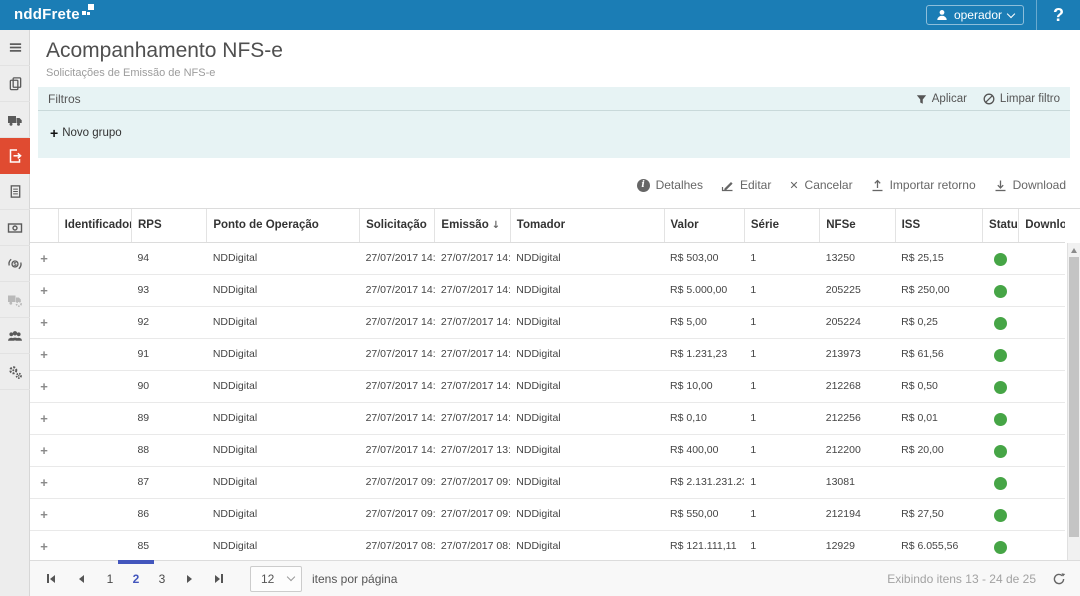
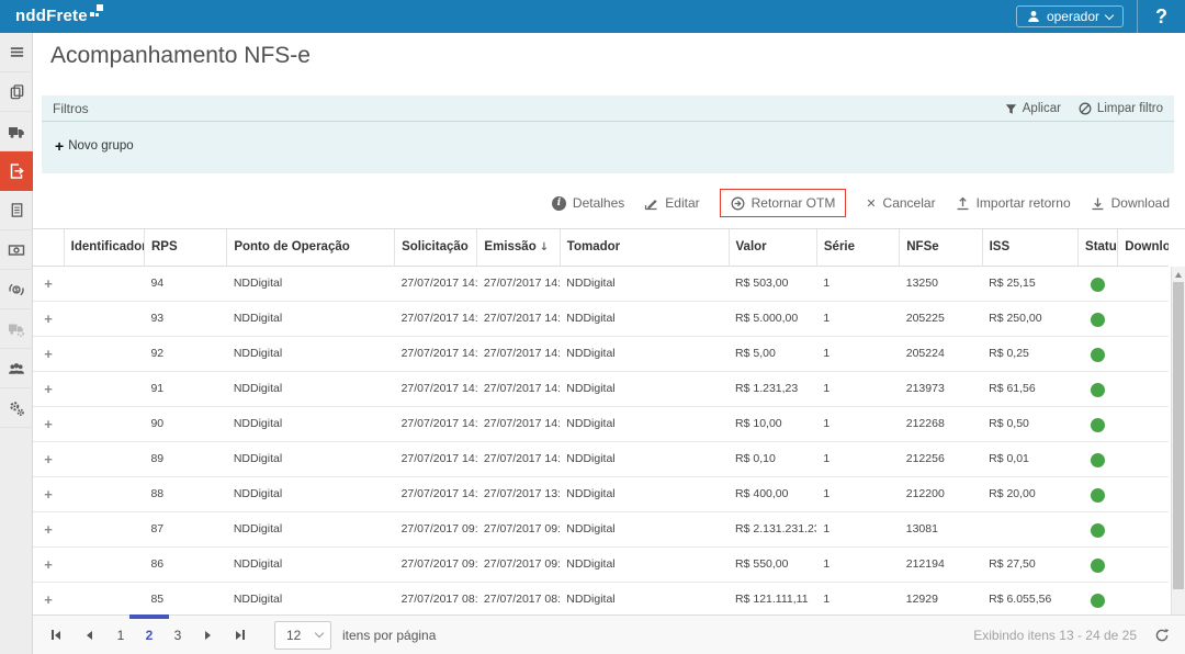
  nddFrete
  operador
  ?
  Acompanhamento NFS-e
- Solicitações de Emissão de NFS-e
  Filtros
  Aplicar
  Limpar filtro
  +
  Novo grupo
  i
  Detalhes
  Editar
+ Retornar OTM
  ✕
  Cancelar
  Importar retorno
  Download
  	Identificador	RPS	Ponto de Operação	Solicitação	Emissão ↓	Tomador	Valor	Série	NFSe	ISS	Statu	Downlo
  +		94	NDDigital	27/07/2017 14:	27/07/2017 14:	NDDigital	R$ 503,00	1	13250	R$ 25,15
  +		93	NDDigital	27/07/2017 14:	27/07/2017 14:	NDDigital	R$ 5.000,00	1	205225	R$ 250,00
  +		92	NDDigital	27/07/2017 14:	27/07/2017 14:	NDDigital	R$ 5,00	1	205224	R$ 0,25
  +		91	NDDigital	27/07/2017 14:	27/07/2017 14:	NDDigital	R$ 1.231,23	1	213973	R$ 61,56
  +		90	NDDigital	27/07/2017 14:	27/07/2017 14:	NDDigital	R$ 10,00	1	212268	R$ 0,50
  +		89	NDDigital	27/07/2017 14:	27/07/2017 14:	NDDigital	R$ 0,10	1	212256	R$ 0,01
  +		88	NDDigital	27/07/2017 14:	27/07/2017 13:	NDDigital	R$ 400,00	1	212200	R$ 20,00
  +		87	NDDigital	27/07/2017 09:	27/07/2017 09:	NDDigital	R$ 2.131.231.2	1	13081
  +		86	NDDigital	27/07/2017 09:	27/07/2017 09:	NDDigital	R$ 550,00	1	212194	R$ 27,50
  +		85	NDDigital	27/07/2017 08:	27/07/2017 08:	NDDigital	R$ 121.111,11	1	12929	R$ 6.055,56
  1
  2
  3
  12
  itens por página
  Exibindo itens 13 - 24 de 25
